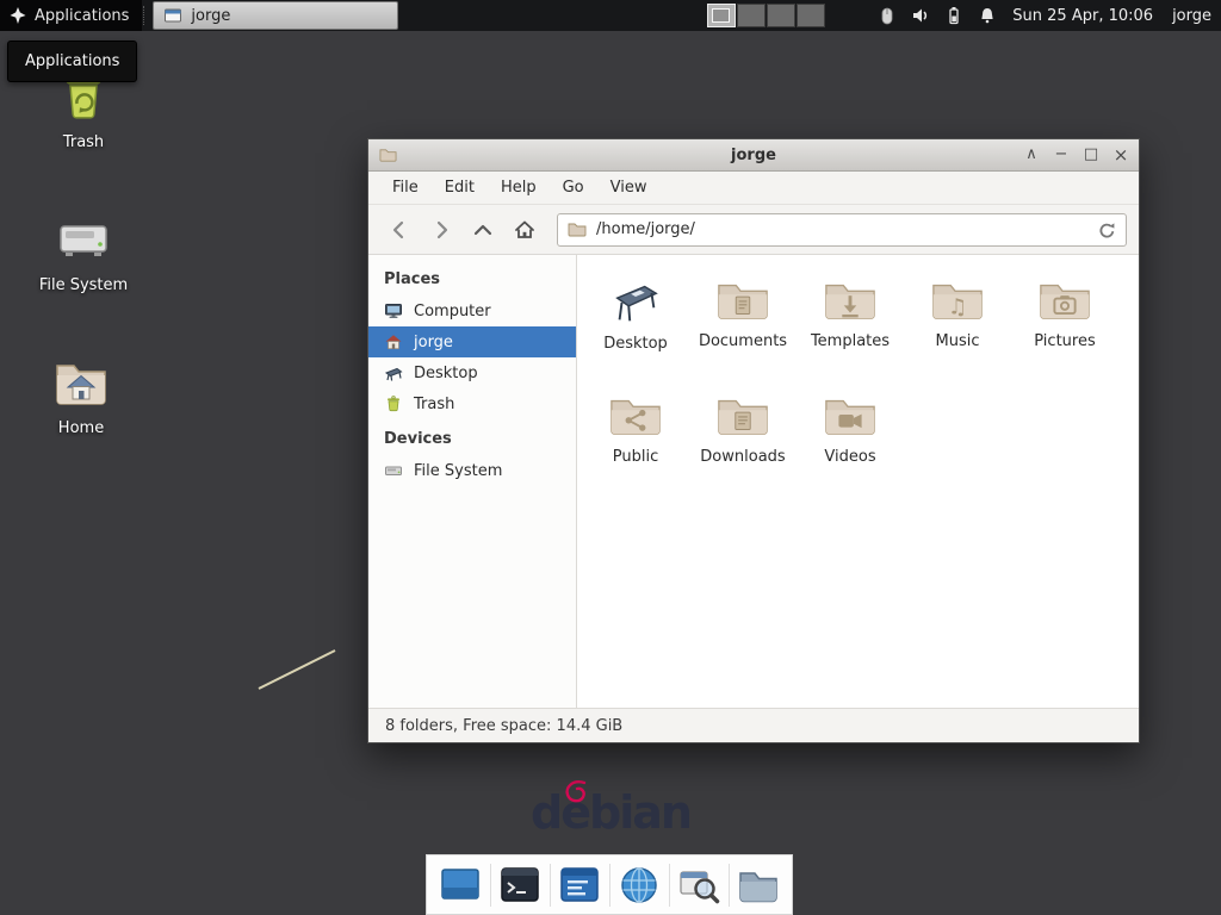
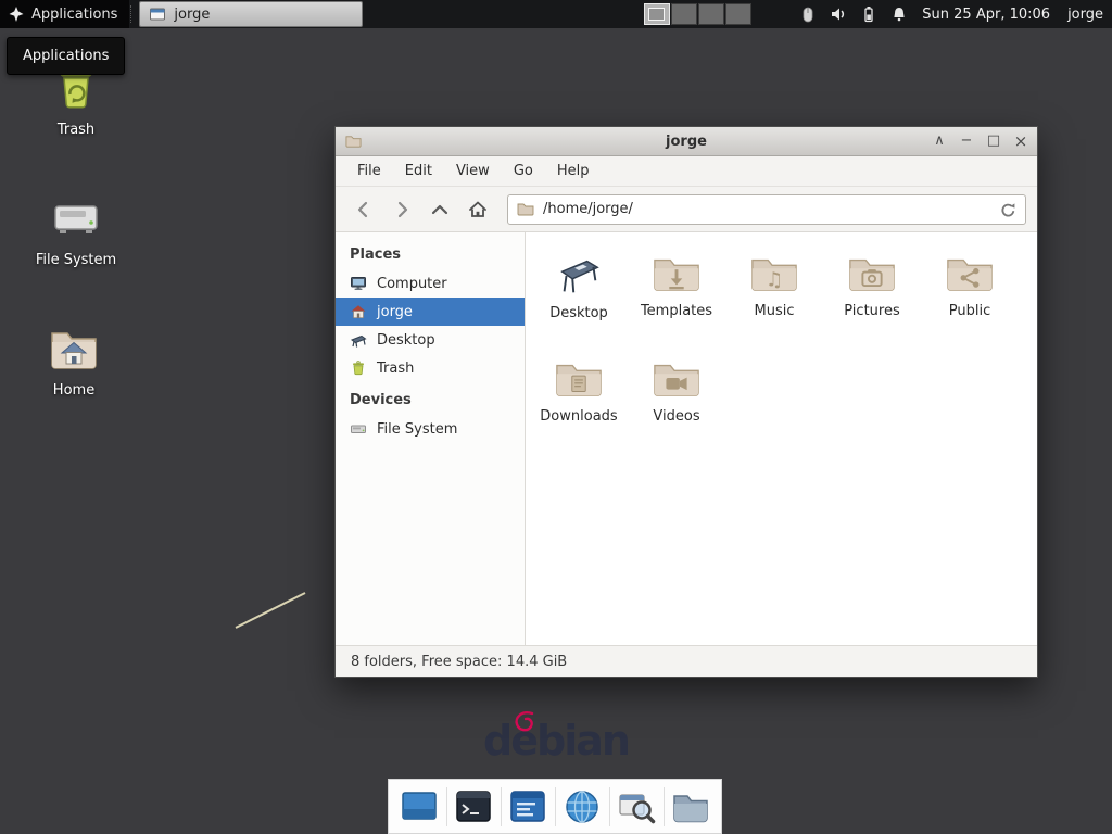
  Applications
  jorge
  Sun 25 Apr, 10:06
  jorge
  Applications
  Trash
  File System
  Home
  jorge
  ∧
  −
  □
  ×
  File
  Edit
- Help
+ View
  Go
- View
+ Help
  /home/jorge/
  Places
  Computer
  jorge
  Desktop
  Trash
  Devices
  File System
  Desktop
- Documents
  Templates
  ♫
  Music
  Pictures
  Public
  Downloads
  Videos
  8 folders, Free space: 14.4 GiB
  debian
